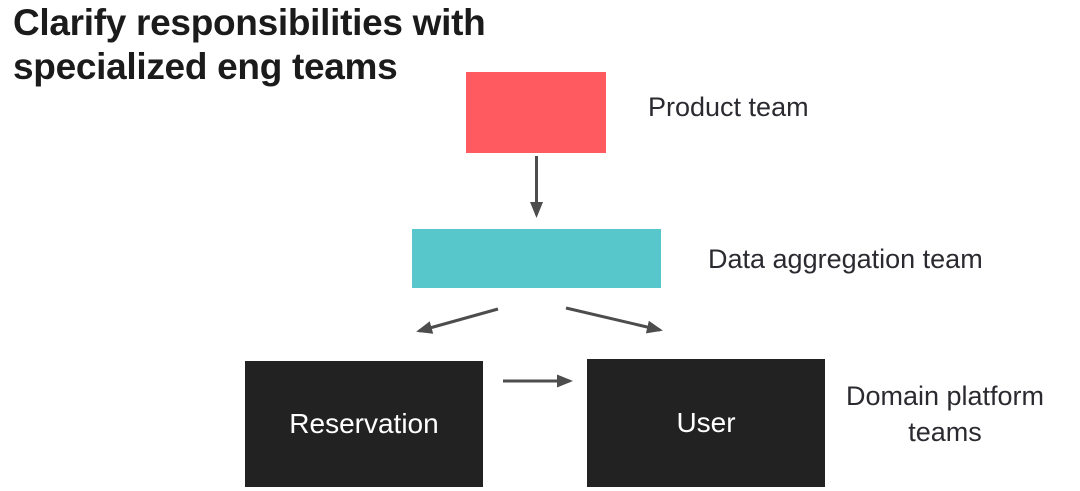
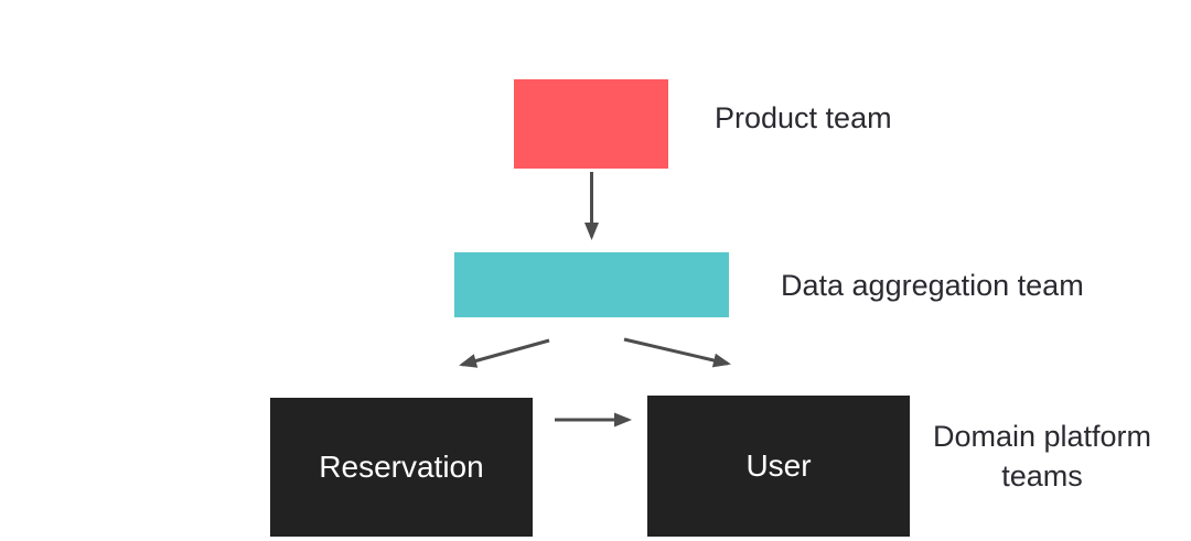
- Clarify responsibilities with
- specialized eng teams
  Reservation
  User
  Product team
  Data aggregation team
  Domain platform
  teams
